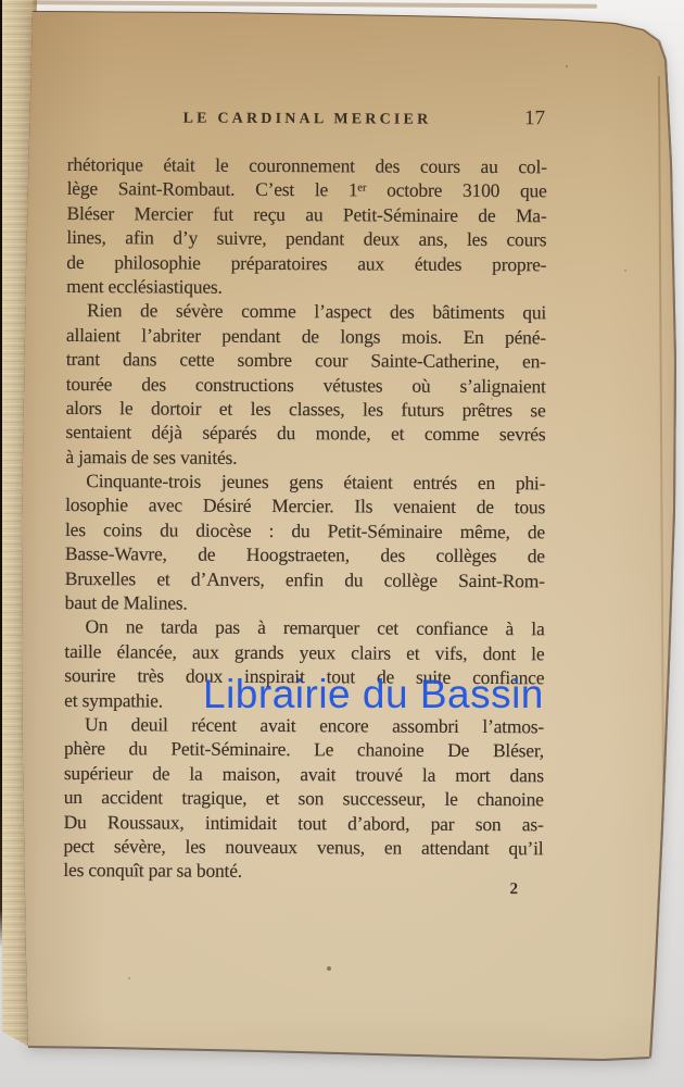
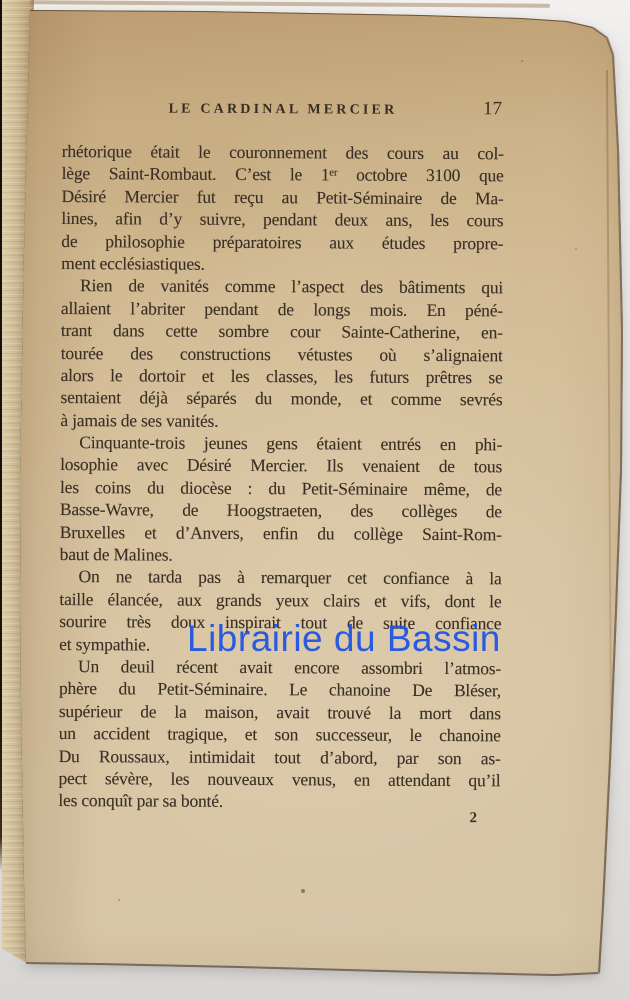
  LE CARDINAL MERCIER
  17
  rhétorique était le couronnement des cours au col-
  lège Saint-Rombaut. C’est le 1ᵉʳ octobre 3100 que
- Bléser Mercier fut reçu au Petit-Séminaire de Ma-
+ Désiré Mercier fut reçu au Petit-Séminaire de Ma-
  lines, afin d’y suivre, pendant deux ans, les cours
  de philosophie préparatoires aux études propre-
  ment ecclésiastiques.
- Rien de sévère comme l’aspect des bâtiments qui
+ Rien de vanités comme l’aspect des bâtiments qui
  allaient l’abriter pendant de longs mois. En péné-
  trant dans cette sombre cour Sainte-Catherine, en-
  tourée des constructions vétustes où s’alignaient
  alors le dortoir et les classes, les futurs prêtres se
  sentaient déjà séparés du monde, et comme sevrés
  à jamais de ses vanités.
  Cinquante-trois jeunes gens étaient entrés en phi-
  losophie avec Désiré Mercier. Ils venaient de tous
  les coins du diocèse : du Petit-Séminaire même, de
  Basse-Wavre, de Hoogstraeten, des collèges de
  Bruxelles et d’Anvers, enfin du collège Saint-Rom-
  baut de Malines.
  On ne tarda pas à remarquer cet confiance à la
  taille élancée, aux grands yeux clairs et vifs, dont le
  sourire très doux inspirait tout de suite confiance
  et sympathie.
  Un deuil récent avait encore assombri l’atmos-
  phère du Petit-Séminaire. Le chanoine De Bléser,
  supérieur de la maison, avait trouvé la mort dans
  un accident tragique, et son successeur, le chanoine
  Du Roussaux, intimidait tout d’abord, par son as-
  pect sévère, les nouveaux venus, en attendant qu’il
  les conquît par sa bonté.
  2
  Librairie du Bassin
